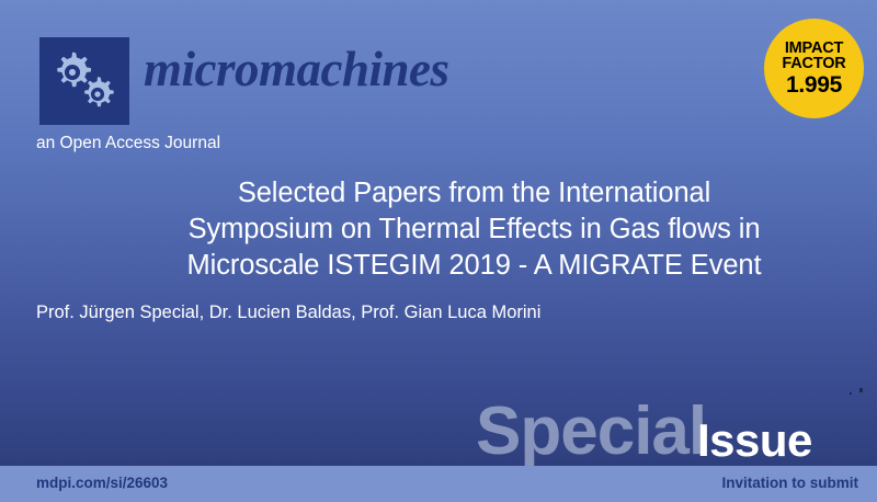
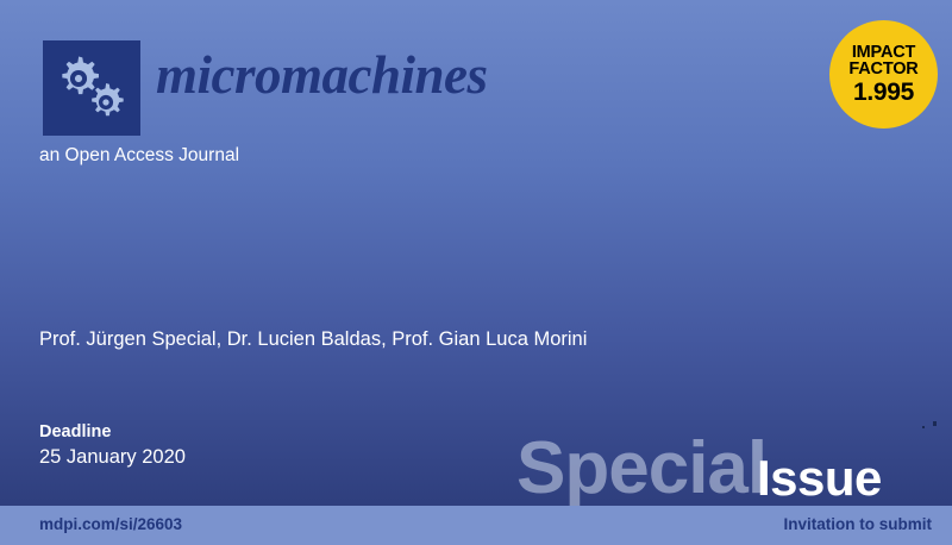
  micromachines
  an Open Access Journal
  IMPACT
  FACTOR
  1.995
- Selected Papers from the International Symposium on Thermal Effects in Gas flows in Microscale ISTEGIM 2019 - A MIGRATE Event
  Prof. Jürgen Special, Dr. Lucien Baldas, Prof. Gian Luca Morini
+ Deadline
+ 25 January 2020
  Special
  Issue
  mdpi.com/si/26603
  Invitation to submit
